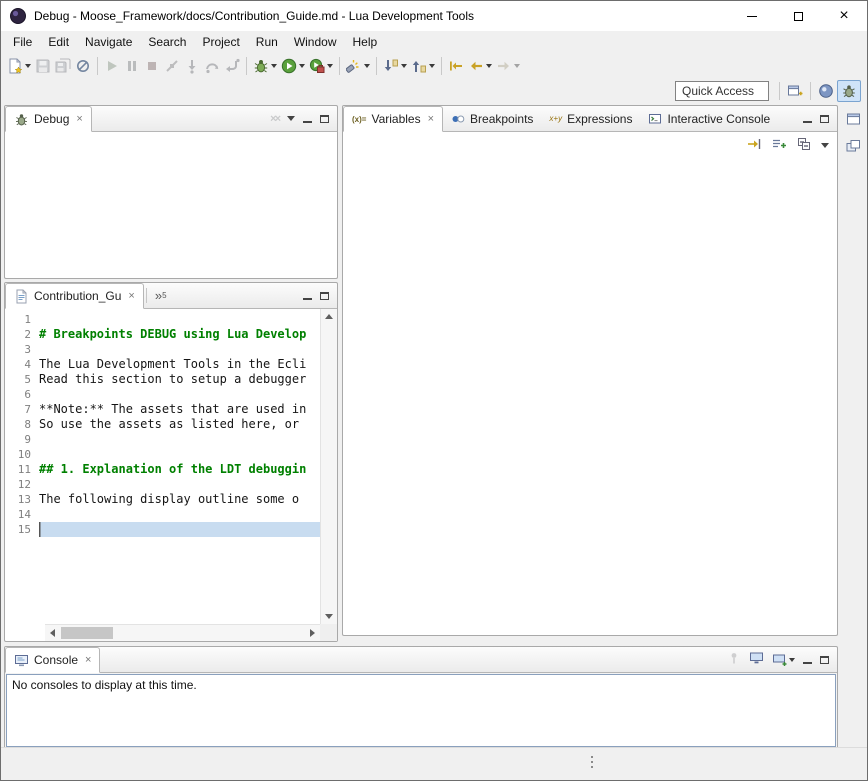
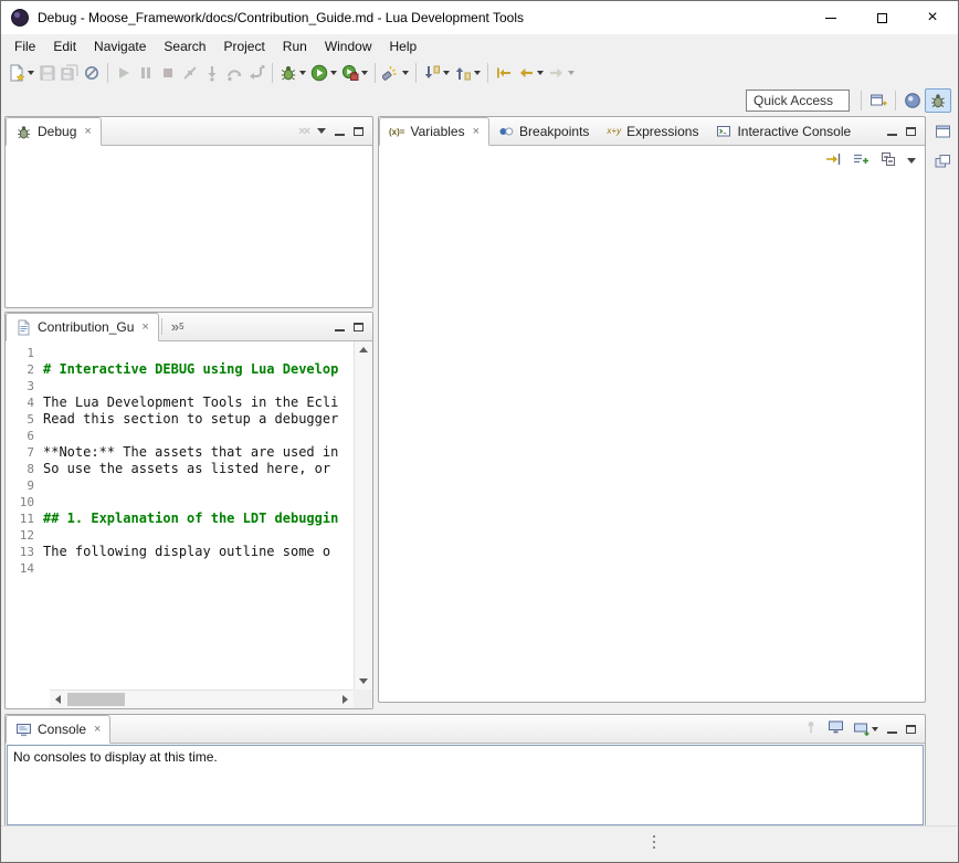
  Debug - Moose_Framework/docs/Contribution_Guide.md - Lua Development Tools
  ×
  File
  Edit
  Navigate
  Search
  Project
  Run
  Window
  Help
  Quick Access
  Debug
  ×
  ××
  (x)=
  Variables
  ×
  Breakpoints
  x+y
  Expressions
  Interactive Console
  Contribution_Gu
  ×
  »
  5
  1
  2
- # Breakpoints DEBUG using Lua Develop
+ # Interactive DEBUG using Lua Develop
  3
  4
  The Lua Development Tools in the Ecli
  5
  Read this section to setup a debugger
  6
  7
  **Note:** The assets that are used in
  8
  So use the assets as listed here, or
  9
  10
  11
  ## 1. Explanation of the LDT debuggin
  12
  13
  The following display outline some o
  14
- 15
  Console
  ×
  No consoles to display at this time.
